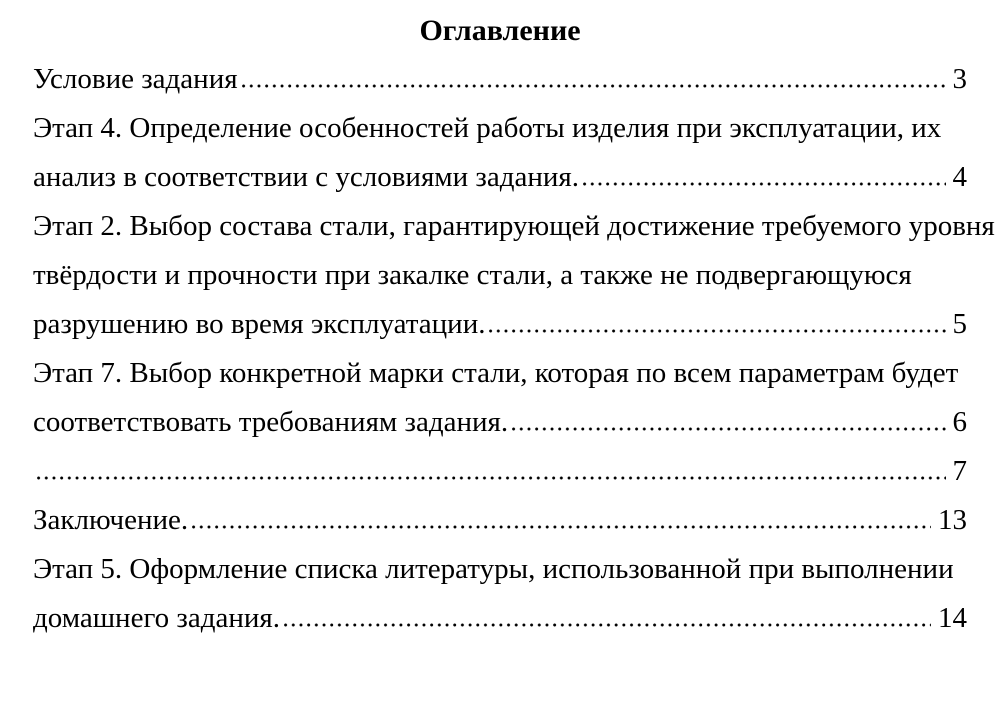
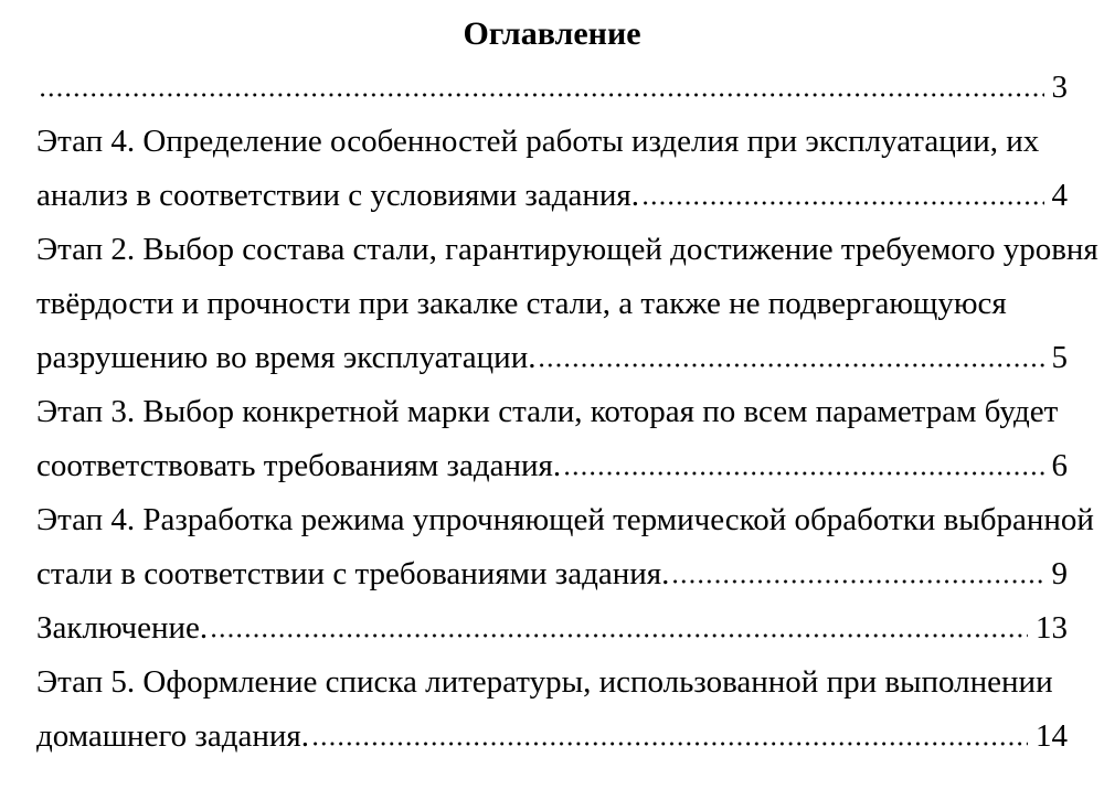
  Оглавление
- Условие задания
  3
  Этап 4. Определение особенностей работы изделия при эксплуатации, их
  анализ в соответствии с условиями задания.
  4
  Этап 2. Выбор состава стали, гарантирующей достижение требуемого уровня
  твёрдости и прочности при закалке стали, а также не подвергающуюся
  разрушению во время эксплуатации.
  5
- Этап 7. Выбор конкретной марки стали, которая по всем параметрам будет
+ Этап 3. Выбор конкретной марки стали, которая по всем параметрам будет
  соответствовать требованиям задания.
  6
+ Этап 4. Разработка режима упрочняющей термической обработки выбранной
+ стали в соответствии с требованиями задания.
- 7
+ 9
  Заключение.
  13
  Этап 5. Оформление списка литературы, использованной при выполнении
  домашнего задания.
  14
